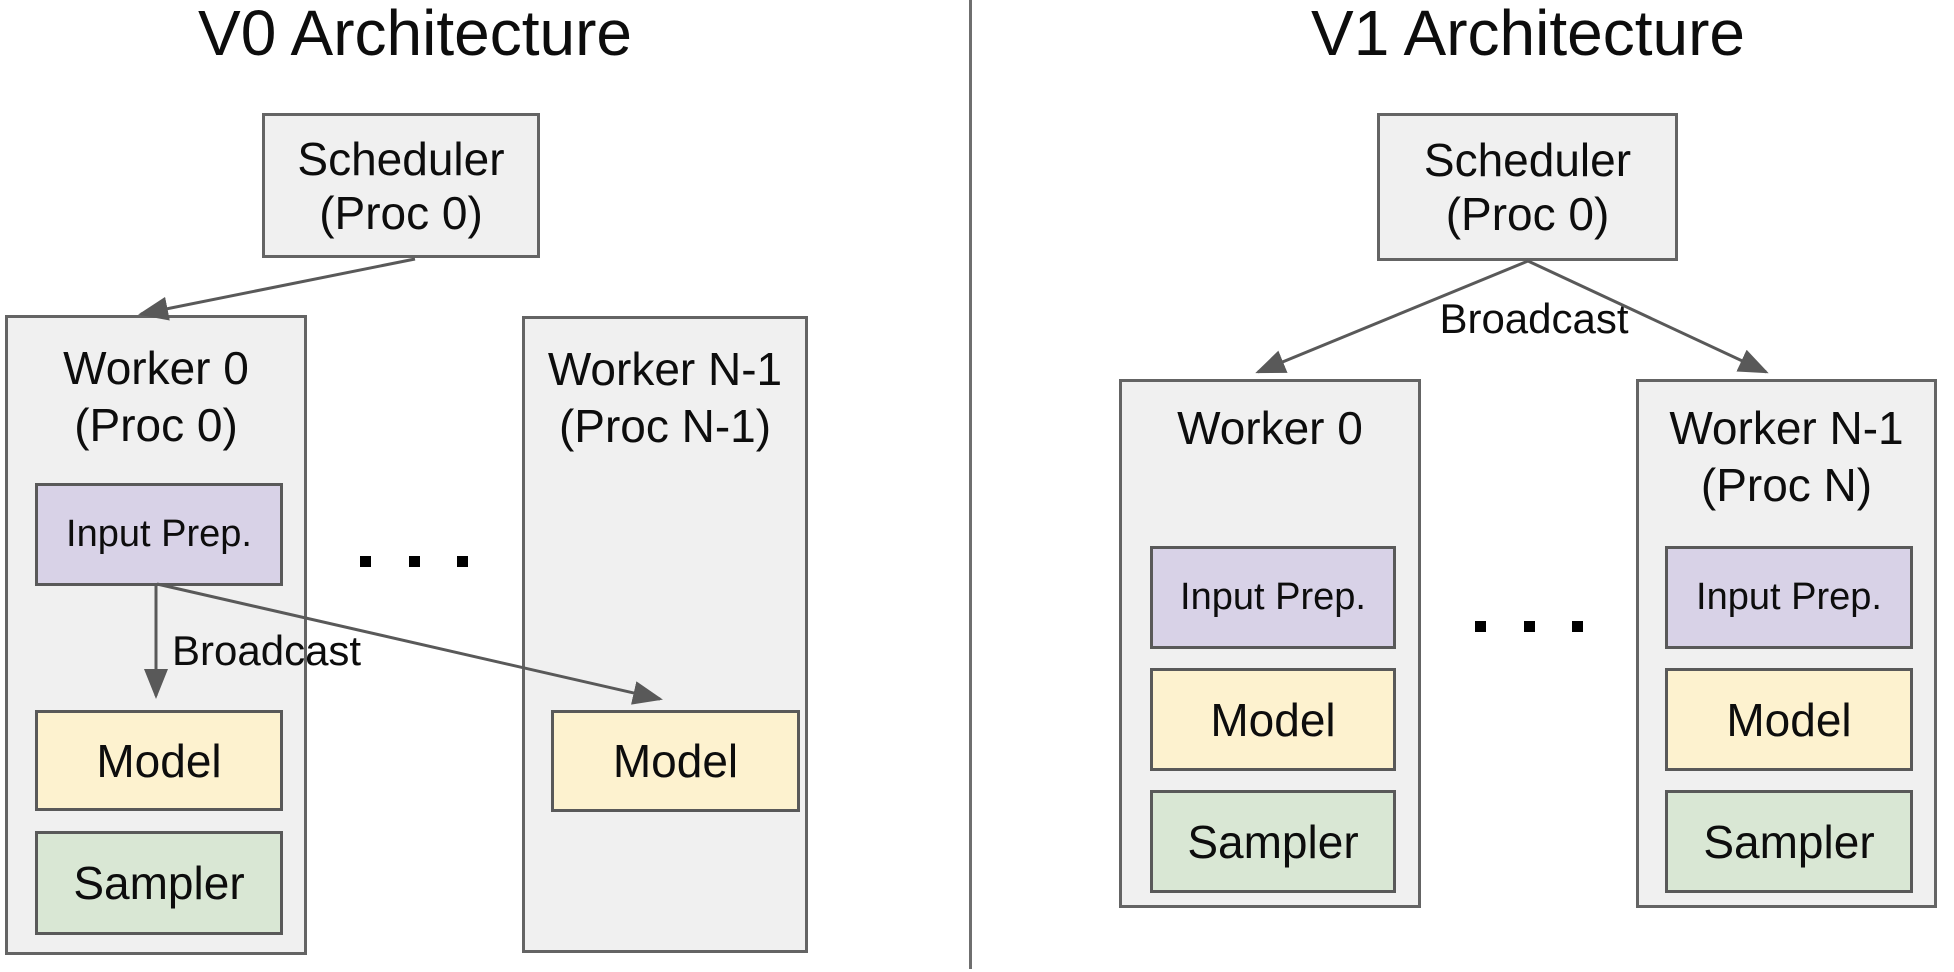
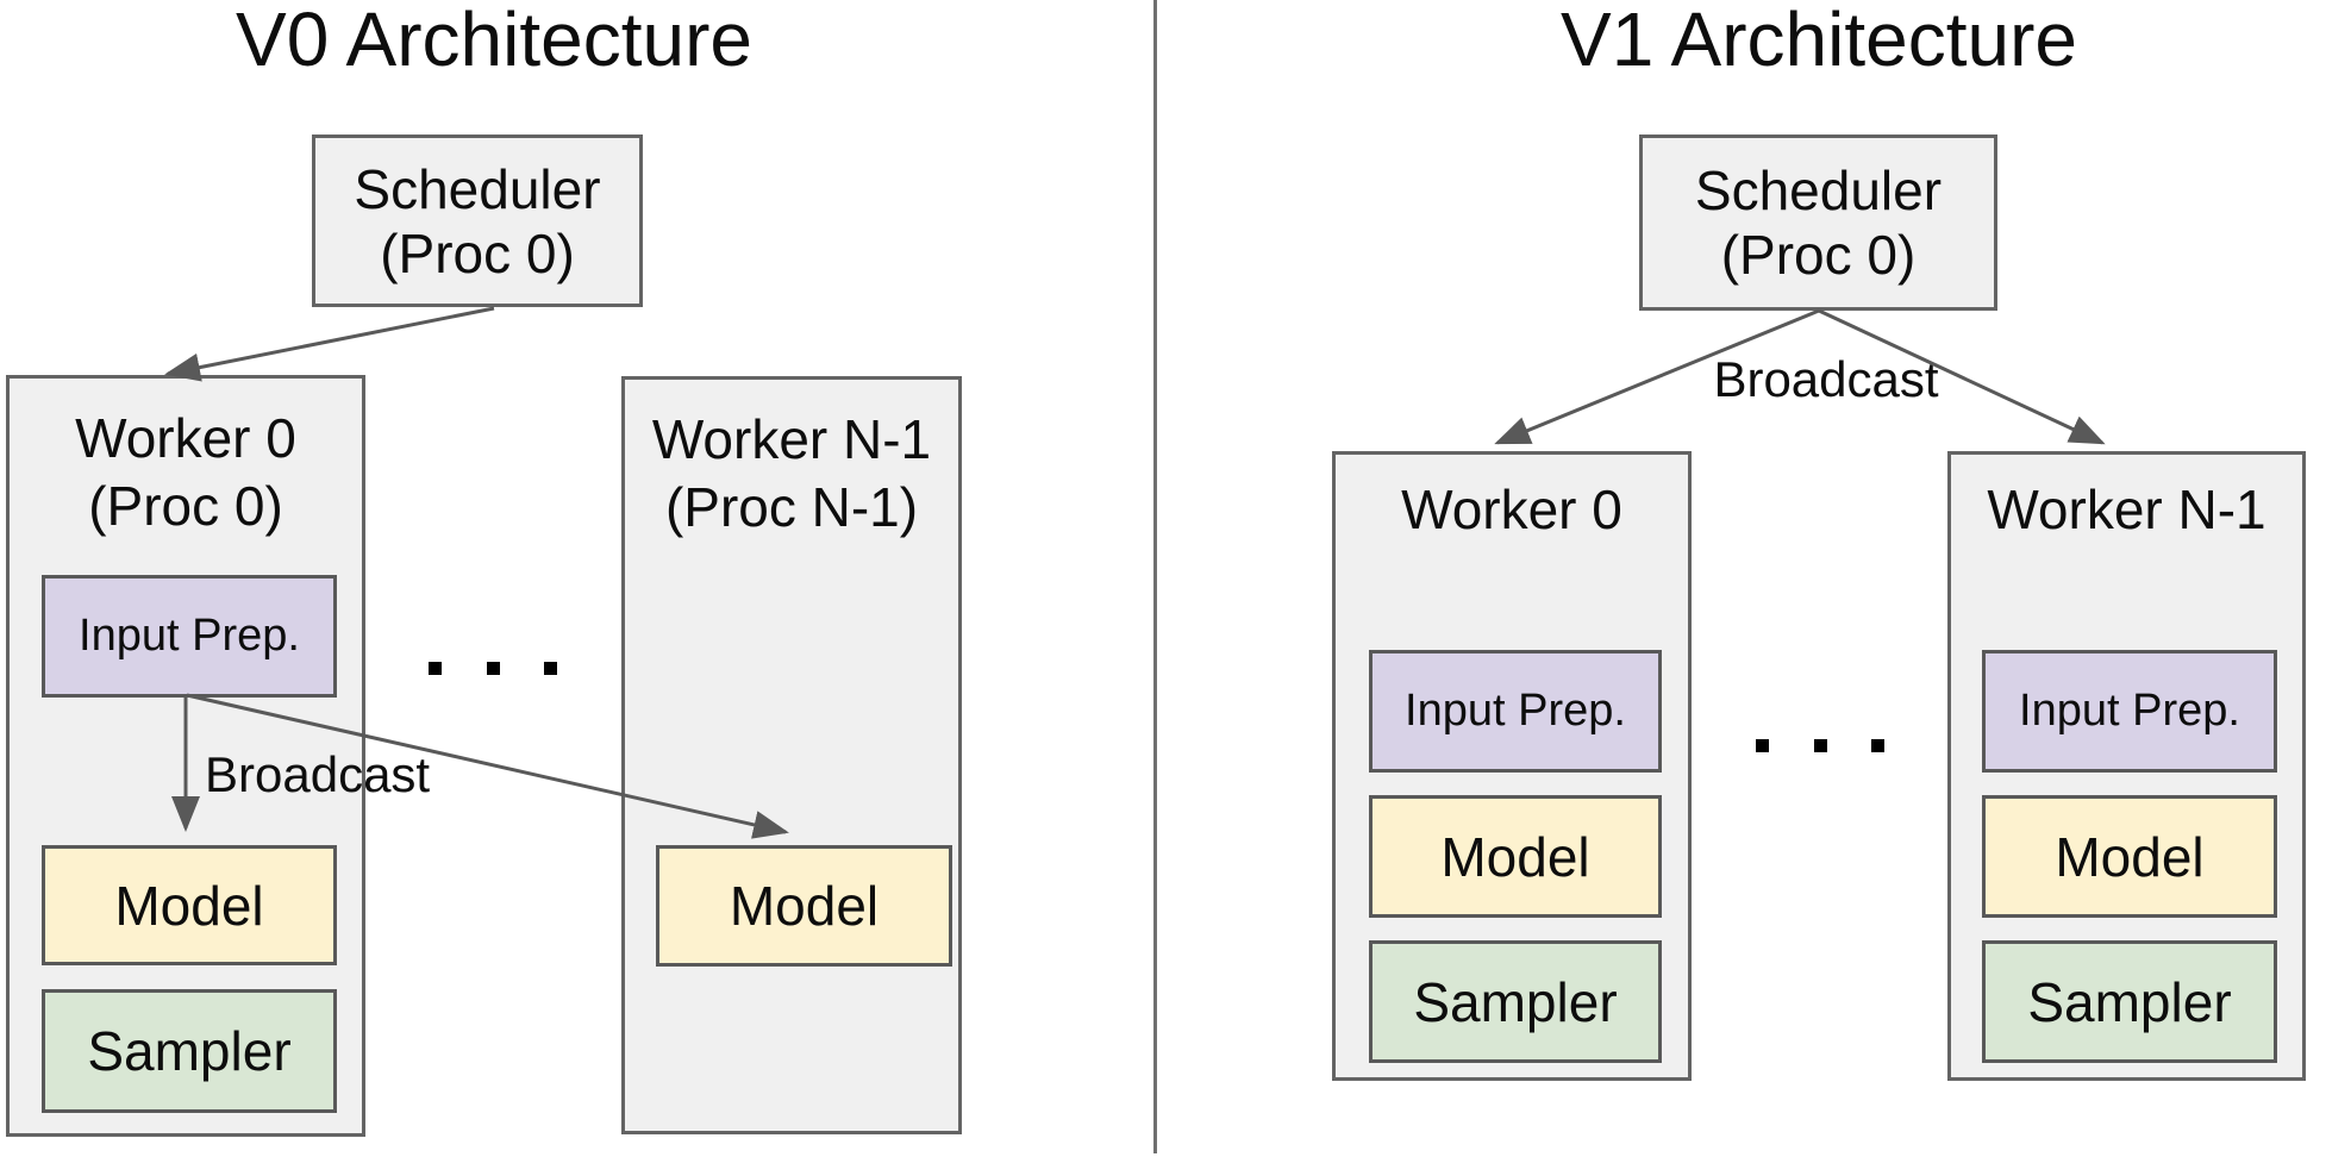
  V0 Architecture
  Scheduler
  (Proc 0)
  Worker 0
  (Proc 0)
  Input Prep.
  Model
  Sampler
  Worker N-1
  (Proc N-1)
  Model
  Broadcast
  V1 Architecture
  Scheduler
  (Proc 0)
  Broadcast
  Worker 0
  Input Prep.
  Model
  Sampler
  Worker N-1
- (Proc N)
  Input Prep.
  Model
  Sampler
